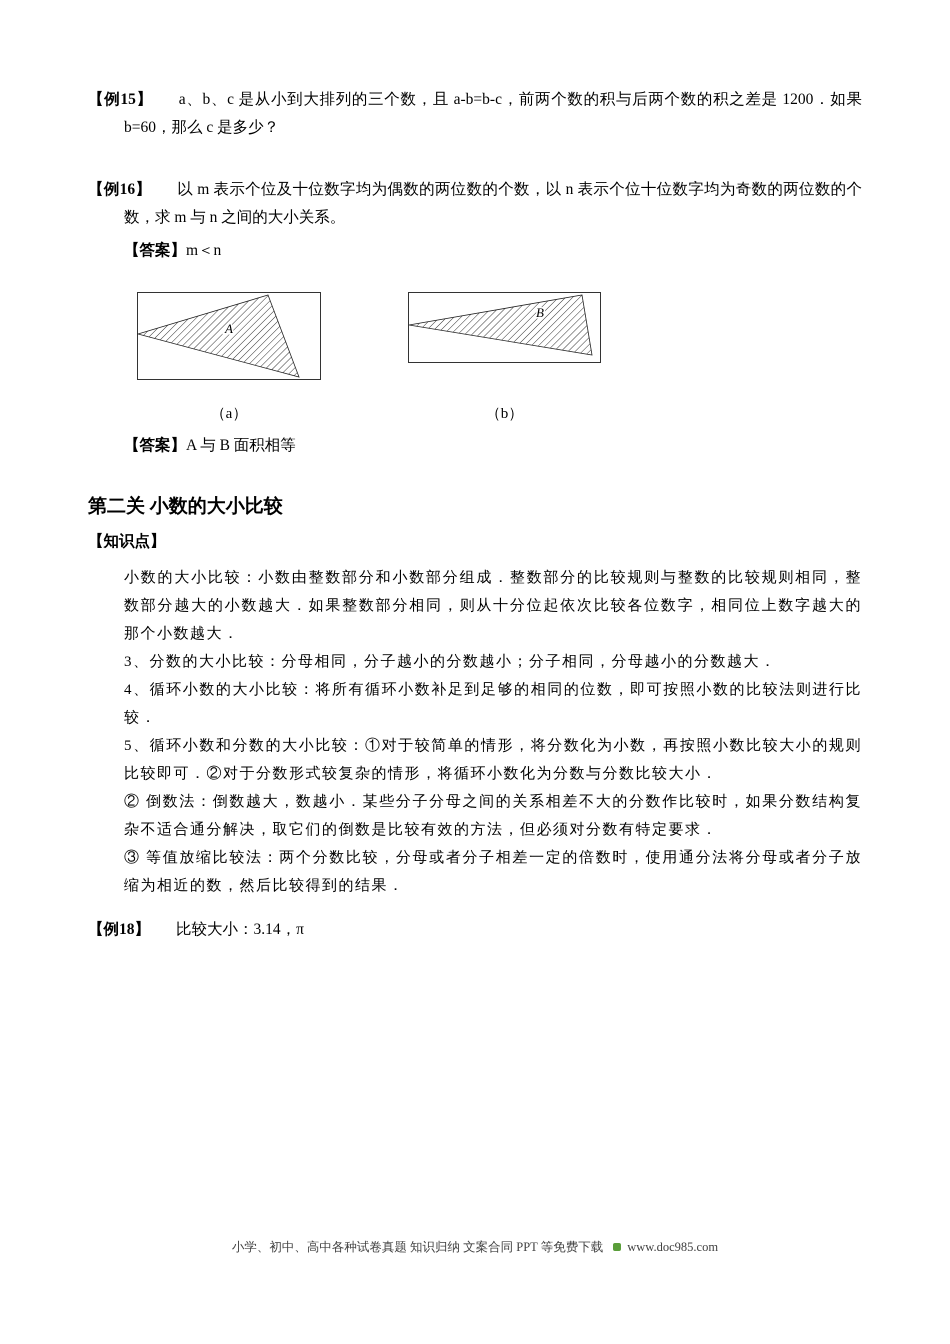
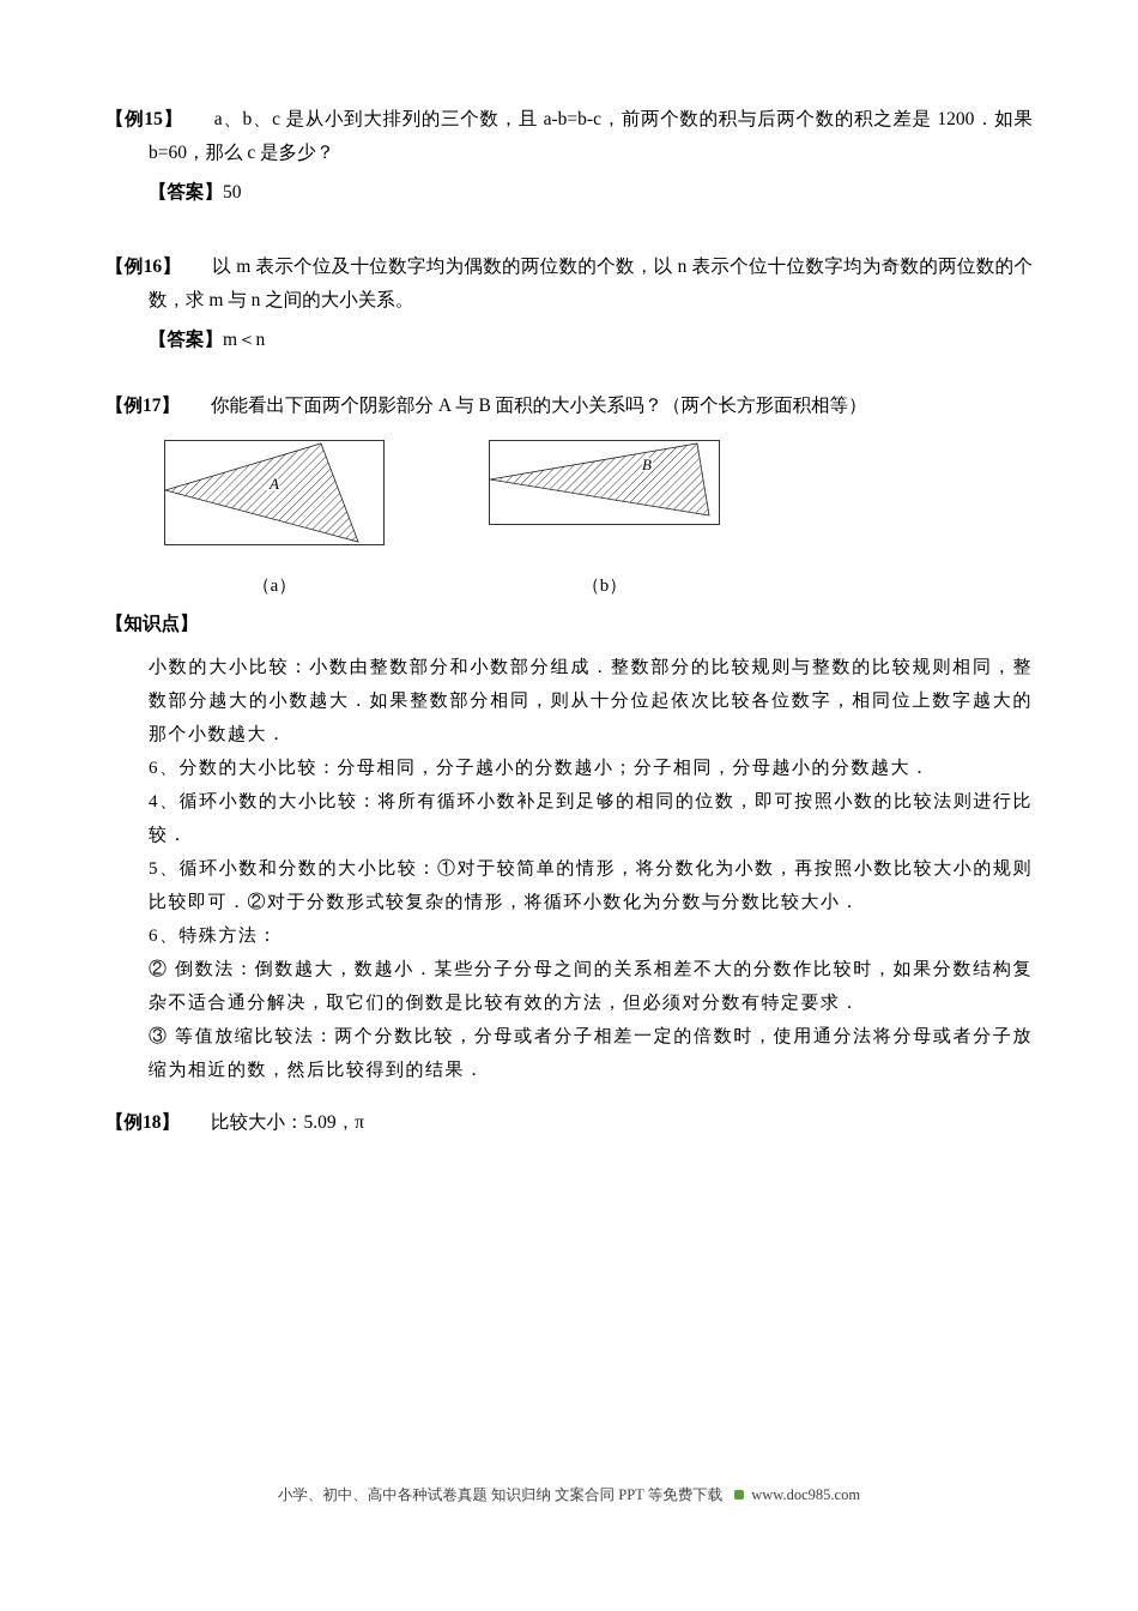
  【例15】 a、b、c 是从小到大排列的三个数，且 a-b=b-c，前两个数的积与后两个数的积之差是 1200．如果 b=60，那么 c 是多少？
+ 【答案】50
  【例16】 以 m 表示个位及十位数字均为偶数的两位数的个数，以 n 表示个位十位数字均为奇数的两位数的个数，求 m 与 n 之间的大小关系。
  【答案】m＜n
+ 【例17】 你能看出下面两个阴影部分 A 与 B 面积的大小关系吗？（两个长方形面积相等）
  A
  （a）
  B
  （b）
- 【答案】A 与 B 面积相等
- 第二关 小数的大小比较
  【知识点】
  小数的大小比较：小数由整数部分和小数部分组成．整数部分的比较规则与整数的比较规则相同，整数部分越大的小数越大．如果整数部分相同，则从十分位起依次比较各位数字，相同位上数字越大的那个小数越大．
- 3、分数的大小比较：分母相同，分子越小的分数越小；分子相同，分母越小的分数越大．
+ 6、分数的大小比较：分母相同，分子越小的分数越小；分子相同，分母越小的分数越大．
  4、循环小数的大小比较：将所有循环小数补足到足够的相同的位数，即可按照小数的比较法则进行比较．
  5、循环小数和分数的大小比较：①对于较简单的情形，将分数化为小数，再按照小数比较大小的规则比较即可．②对于分数形式较复杂的情形，将循环小数化为分数与分数比较大小．
+ 6、特殊方法：
  ② 倒数法：倒数越大，数越小．某些分子分母之间的关系相差不大的分数作比较时，如果分数结构复杂不适合通分解决，取它们的倒数是比较有效的方法，但必须对分数有特定要求．
  ③ 等值放缩比较法：两个分数比较，分母或者分子相差一定的倍数时，使用通分法将分母或者分子放缩为相近的数，然后比较得到的结果．
- 【例18】 比较大小：3.14，π
+ 【例18】 比较大小：5.09，π
  小学、初中、高中各种试卷真题 知识归纳 文案合同 PPT 等免费下载 www.doc985.com
